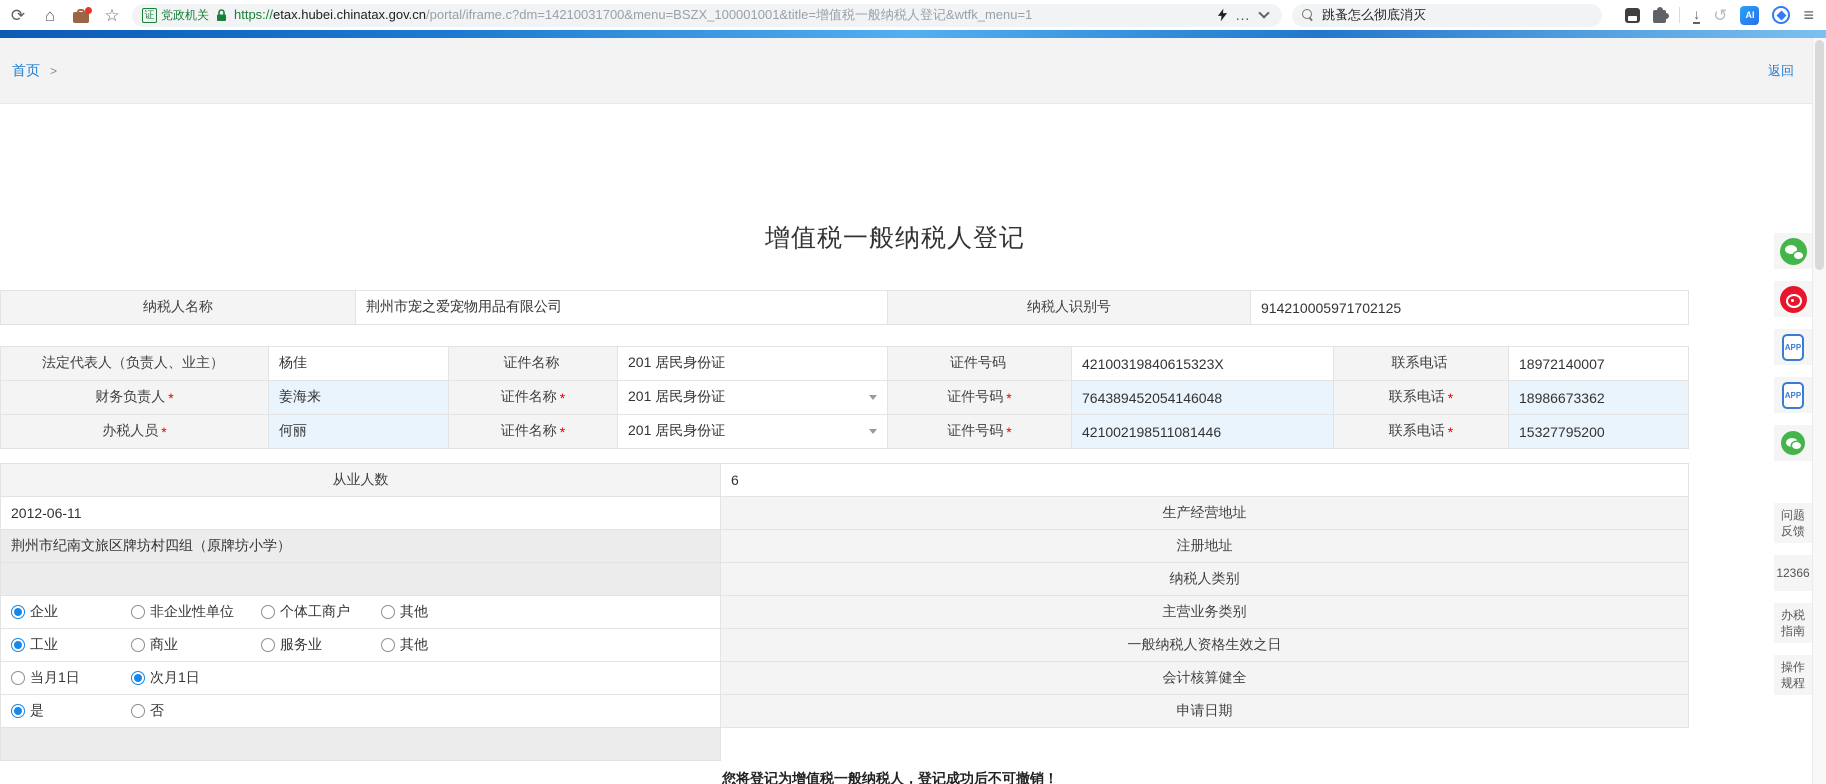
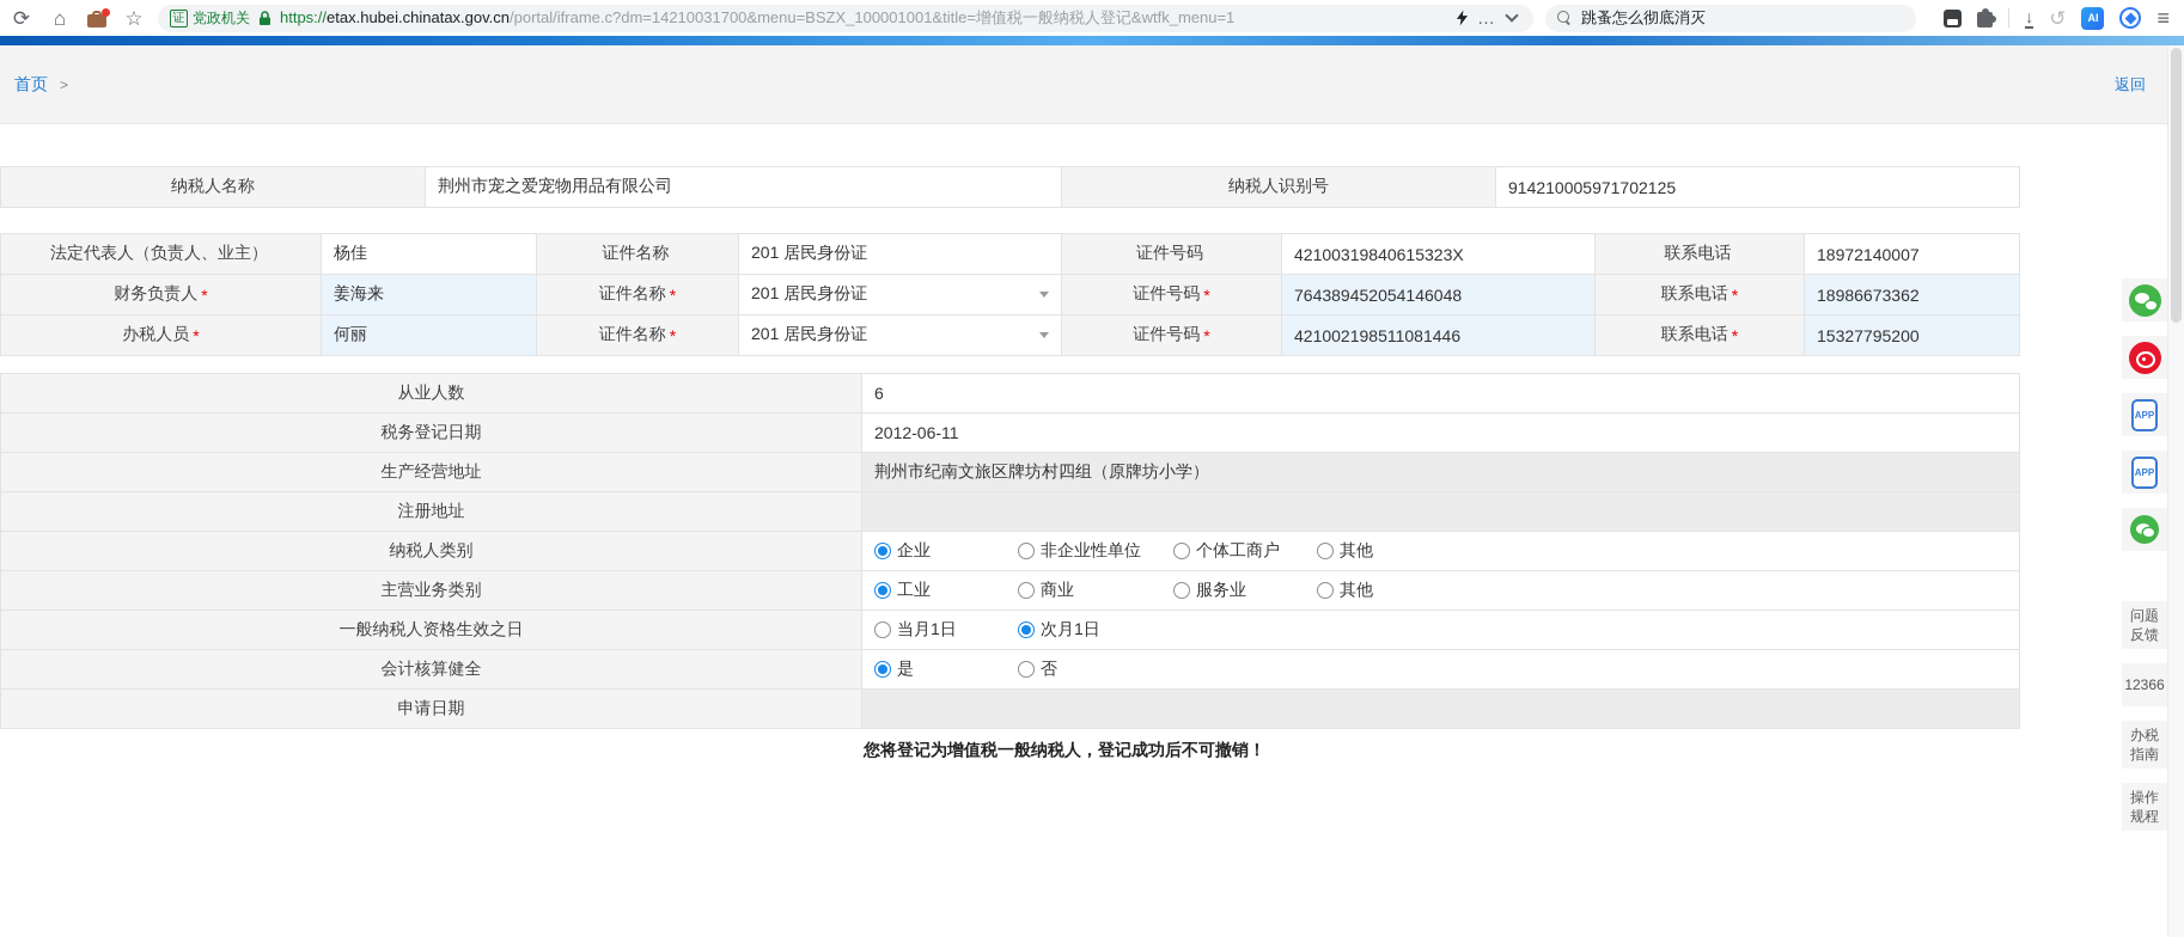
  ⟳
  ⌂
  ☆
  证
  党政机关
  https://etax.hubei.chinatax.gov.cn/portal/iframe.c?dm=14210031700&menu=BSZX_100001001&title=增值税一般纳税人登记&wtfk_menu=1
  …
  跳蚤怎么彻底消灭
  ↓
  ↺
  AI
  ≡
  首页
  >
  返回
- 增值税一般纳税人登记
  纳税人名称
  荆州市宠之爱宠物用品有限公司
  纳税人识别号
  914210005971702125
  法定代表人（负责人、业主）
  杨佳
  证件名称
  201 居民身份证
  证件号码
  42100319840615323X
  联系电话
  18972140007
  财务负责人
  *
  姜海来
  证件名称
  *
  201 居民身份证
  证件号码
  *
  764389452054146048
  联系电话
  *
  18986673362
  办税人员
  *
  何丽
  证件名称
  *
  201 居民身份证
  证件号码
  *
  421002198511081446
  联系电话
  *
  15327795200
  从业人数
  6
+ 税务登记日期
  2012-06-11
  生产经营地址
  荆州市纪南文旅区牌坊村四组（原牌坊小学）
  注册地址
  纳税人类别
  企业
  非企业性单位
  个体工商户
  其他
  主营业务类别
  工业
  商业
  服务业
  其他
  一般纳税人资格生效之日
  当月1日
  次月1日
  会计核算健全
  是
  否
  申请日期
  您将登记为增值税一般纳税人，登记成功后不可撤销！
  APP
  APP
  问题反馈
  12366
  办税指南
  操作规程
